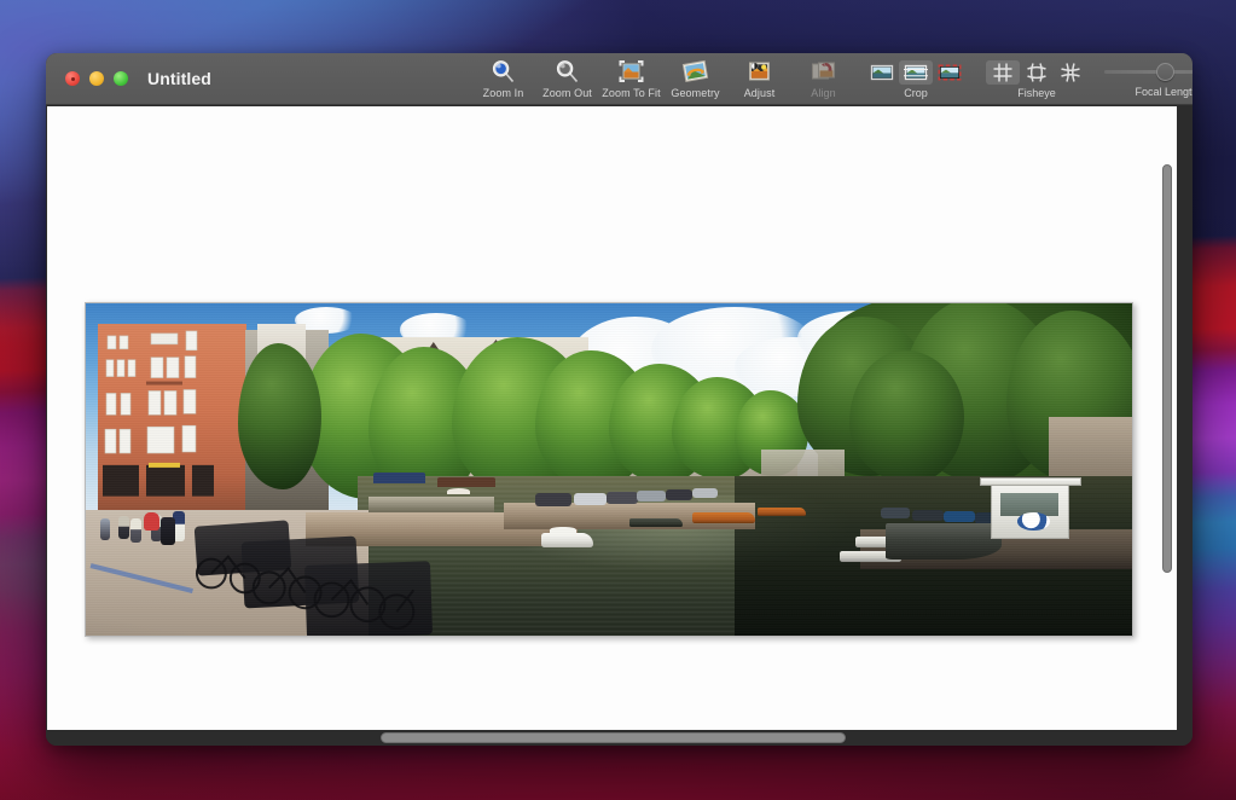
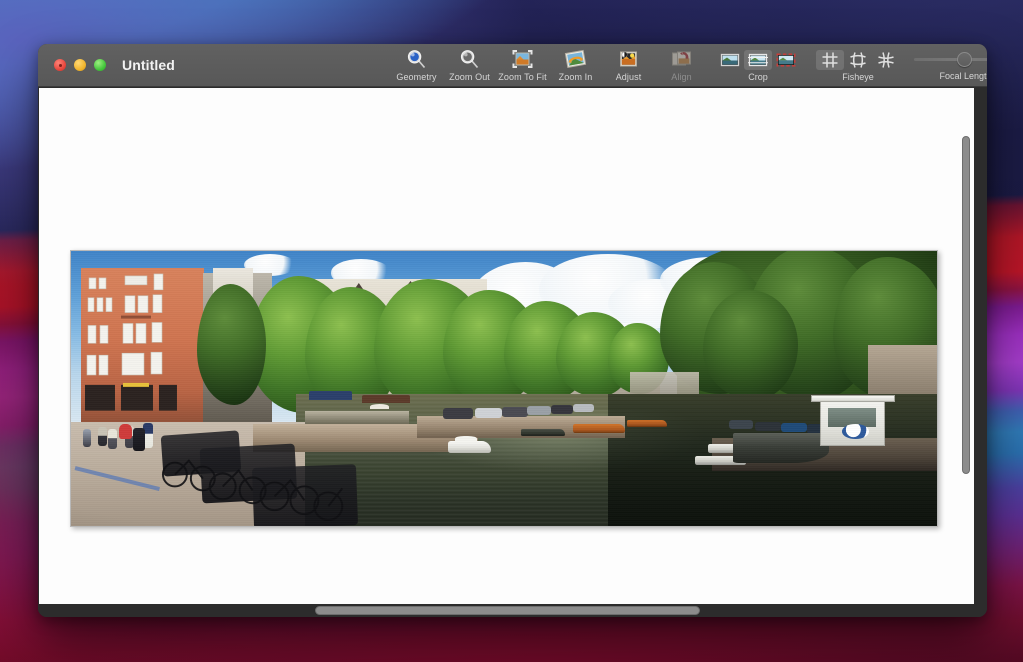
  Untitled
- Zoom In
+ Geometry
  Zoom Out
  Zoom To Fit
- Geometry
+ Zoom In
  Adjust
  Align
  Crop
  Fisheye
  Focal Lengt
